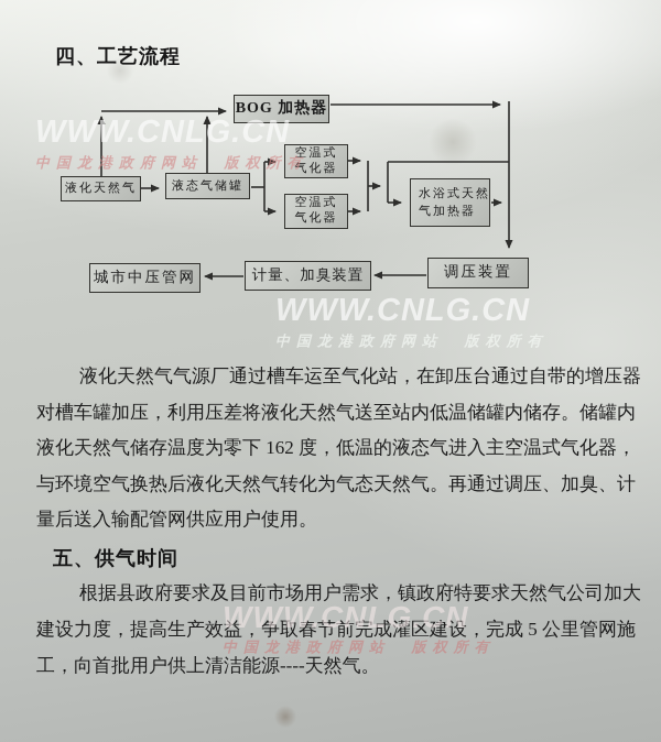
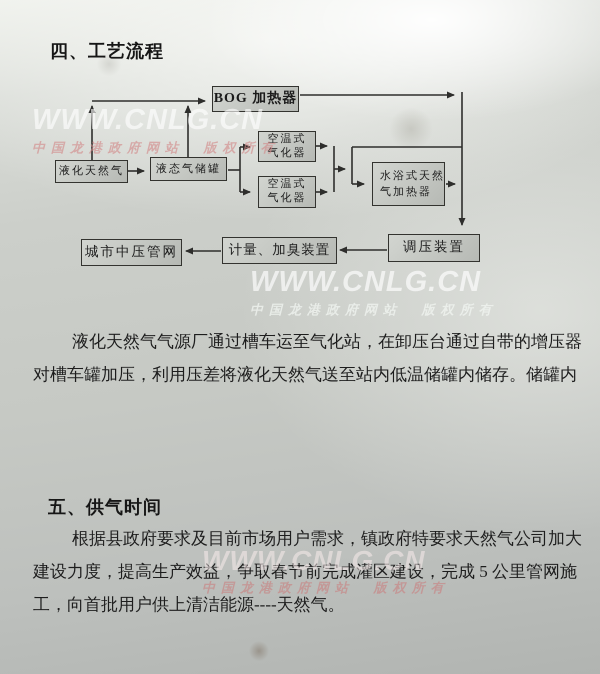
  四、工艺流程
  BOG 加热器
  液化天然气
  液态气储罐
  空温式
  气化器
  空温式
  气化器
  水浴式天然
  气加热器
  调压装置
  计量、加臭装置
  城市中压管网
  WWW.CNLG.CN
  中国龙港政府网站 版权所有
  WWW.CNLG.CN
  中国龙港政府网站 版权所有
  WWW.CNLG.CN
  中国龙港政府网站 版权所有
  液化天然气气源厂通过槽车运至气化站，在卸压台通过自带的增压器
  对槽车罐加压，利用压差将液化天然气送至站内低温储罐内储存。储罐内
- 液化天然气储存温度为零下 162 度，低温的液态气进入主空温式气化器，
- 与环境空气换热后液化天然气转化为气态天然气。再通过调压、加臭、计
- 量后送入输配管网供应用户使用。
  五、供气时间
  根据县政府要求及目前市场用户需求，镇政府特要求天然气公司加大
  建设力度，提高生产效益，争取春节前完成灌区建设，完成 5 公里管网施
  工，向首批用户供上清洁能源----天然气。
